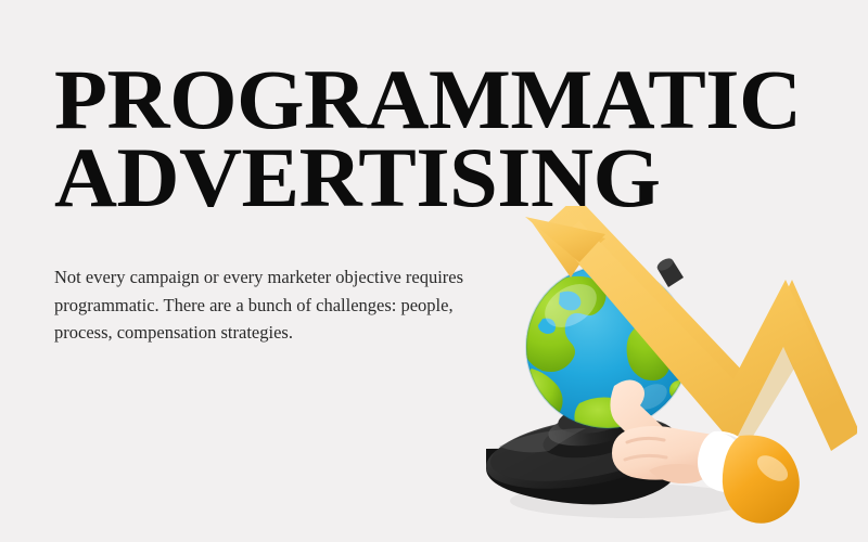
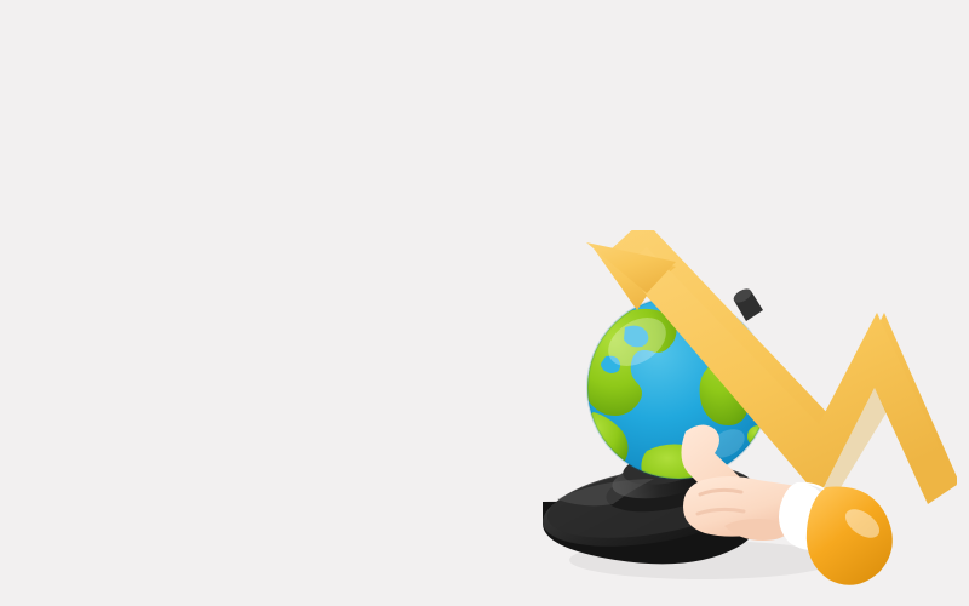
- PROGRAMMATIC
- ADVERTISING
- Not every campaign or every marketer objective requires programmatic. There are a bunch of challenges: people, process, compensation strategies.
